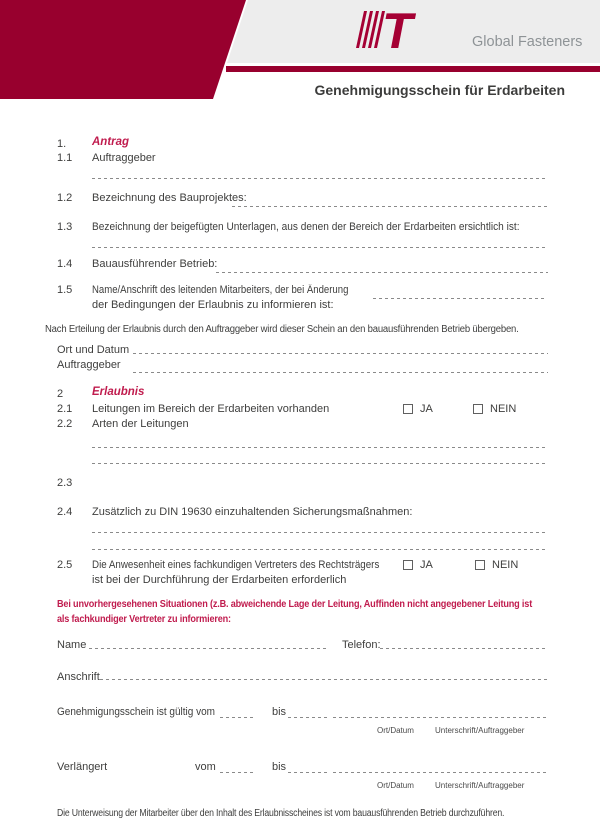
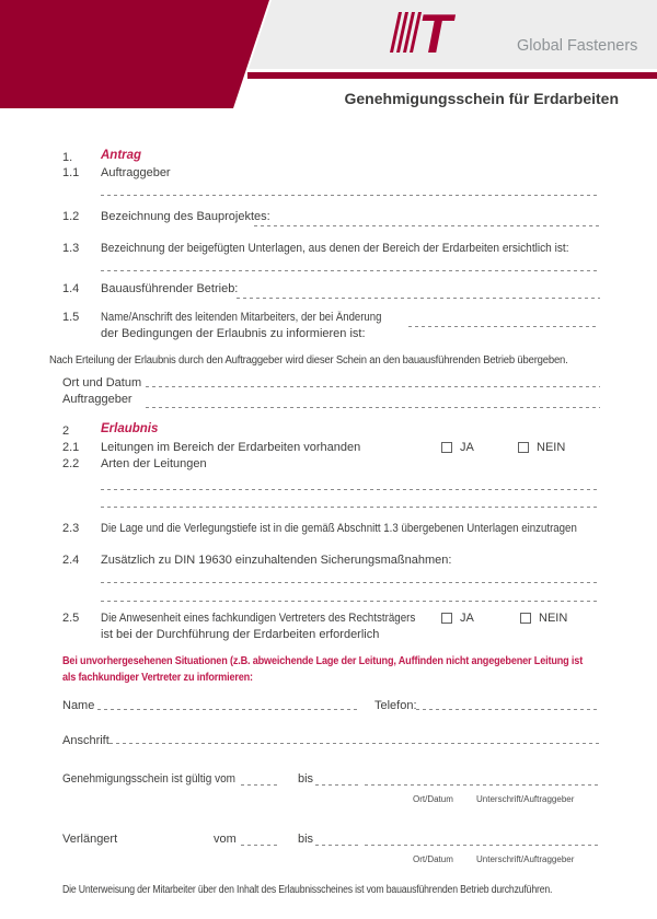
  T
  Global Fasteners
  Genehmigungsschein für Erdarbeiten
  1.
  Antrag
  1.1
  Auftraggeber
  1.2
  Bezeichnung des Bauprojektes:
  1.3
  Bezeichnung der beigefügten Unterlagen, aus denen der Bereich der Erdarbeiten ersichtlich ist:
  1.4
  Bauausführender Betrieb:
  1.5
  Name/Anschrift des leitenden Mitarbeiters, der bei Änderung
  der Bedingungen der Erlaubnis zu informieren ist:
  Nach Erteilung der Erlaubnis durch den Auftraggeber wird dieser Schein an den bauausführenden Betrieb übergeben.
  Ort und Datum
  Auftraggeber
  2
  Erlaubnis
  2.1
  Leitungen im Bereich der Erdarbeiten vorhanden
  JA
  NEIN
  2.2
  Arten der Leitungen
  2.3
+ Die Lage und die Verlegungstiefe ist in die gemäß Abschnitt 1.3 übergebenen Unterlagen einzutragen
  2.4
  Zusätzlich zu DIN 19630 einzuhaltenden Sicherungsmaßnahmen:
  2.5
  Die Anwesenheit eines fachkundigen Vertreters des Rechtsträgers
  ist bei der Durchführung der Erdarbeiten erforderlich
  JA
  NEIN
  Bei unvorhergesehenen Situationen (z.B. abweichende Lage der Leitung, Auffinden nicht angegebener Leitung ist
  als fachkundiger Vertreter zu informieren:
  Name
  Telefon:
  Anschrift
  Genehmigungsschein ist gültig vom
  bis
  Ort/Datum
  Unterschrift/Auftraggeber
  Verlängert
  vom
  bis
  Ort/Datum
  Unterschrift/Auftraggeber
  Die Unterweisung der Mitarbeiter über den Inhalt des Erlaubnisscheines ist vom bauausführenden Betrieb durchzuführen.
